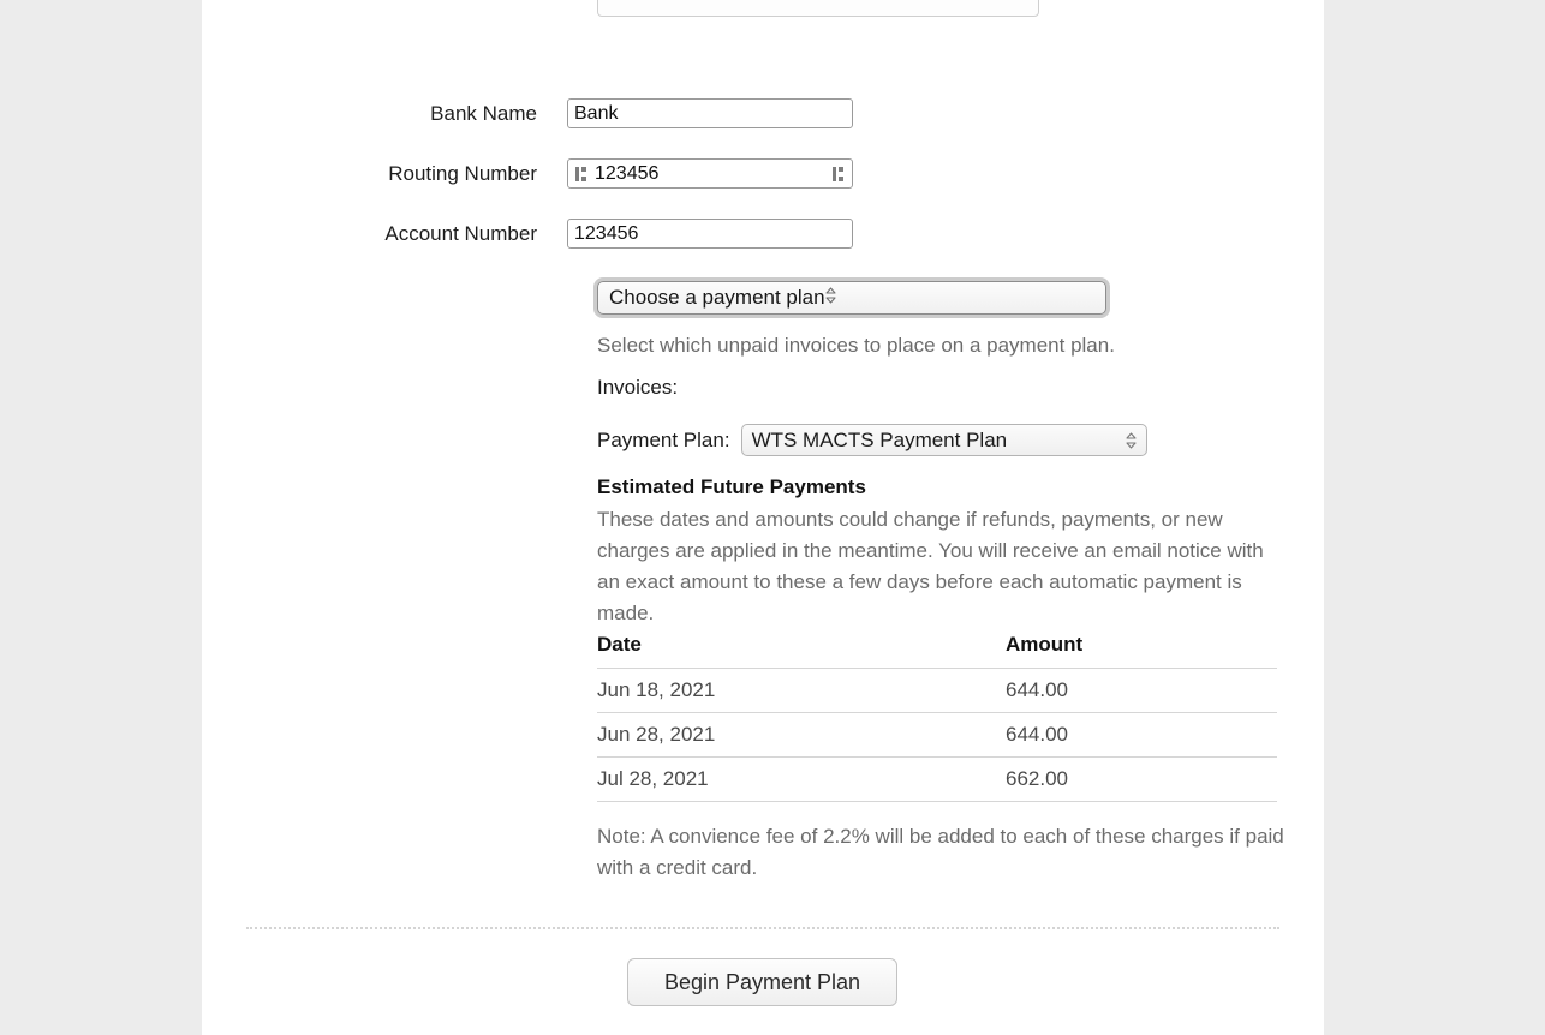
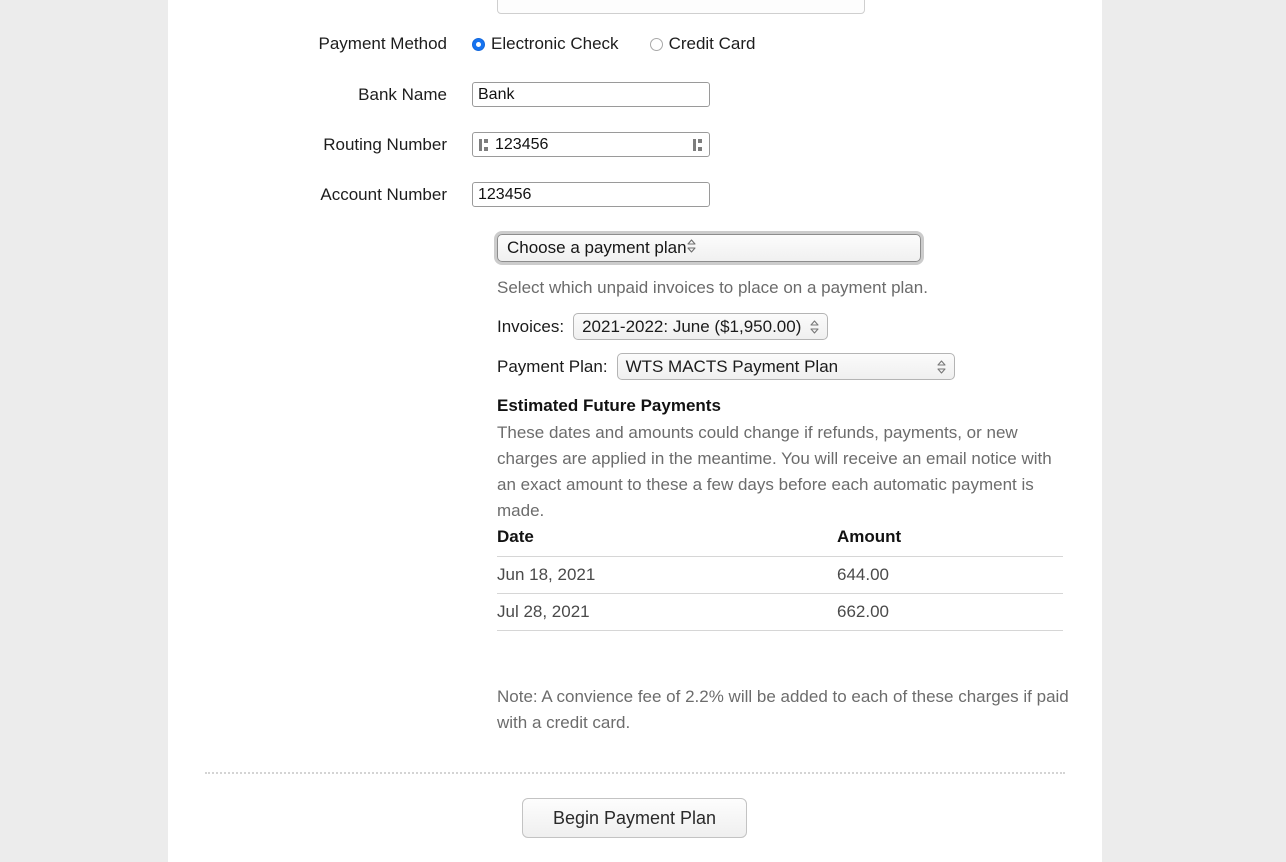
+ Payment Method
+ Electronic Check
+ Credit Card
  Bank Name
  Bank
  Routing Number
  123456
  Account Number
  123456
  Choose a payment plan
  Select which unpaid invoices to place on a payment plan.
  Invoices:
+ 2021-2022: June ($1,950.00)
  Payment Plan:
  WTS MACTS Payment Plan
  Estimated Future Payments
  These dates and amounts could change if refunds, payments, or new charges are applied in the meantime. You will receive an email notice with an exact amount to these a few days before each automatic payment is made.
  Date	Amount
  Jun 18, 2021	644.00
- Jun 28, 2021	644.00
  Jul 28, 2021	662.00
  Note: A convience fee of 2.2% will be added to each of these charges if paid with a credit card.
  Begin Payment Plan
